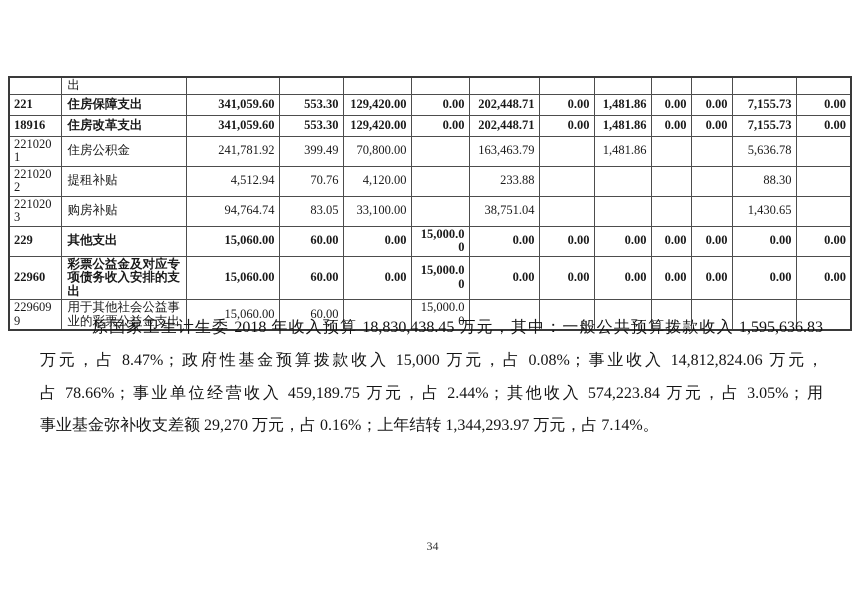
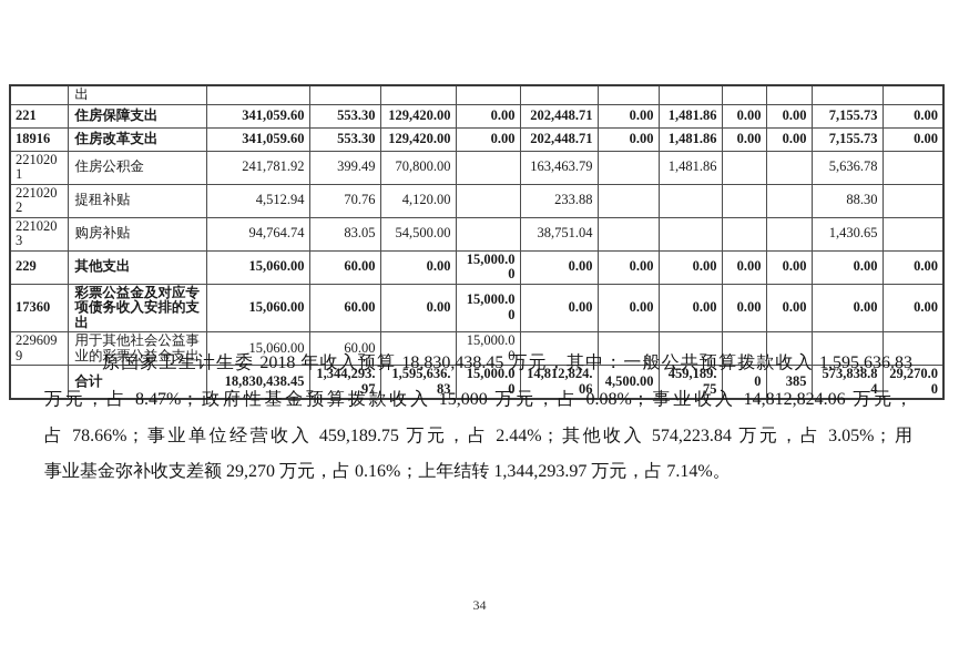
  	出
  221	住房保障支出	341,059.60	553.30	129,420.00	0.00	202,448.71	0.00	1,481.86	0.00	0.00	7,155.73	0.00
  18916	住房改革支出	341,059.60	553.30	129,420.00	0.00	202,448.71	0.00	1,481.86	0.00	0.00	7,155.73	0.00
  2210201	住房公积金	241,781.92	399.49	70,800.00		163,463.79		1,481.86			5,636.78
  2210202	提租补贴	4,512.94	70.76	4,120.00		233.88					88.30
- 2210203	购房补贴	94,764.74	83.05	33,100.00		38,751.04					1,430.65
+ 2210203	购房补贴	94,764.74	83.05	54,500.00		38,751.04					1,430.65
  229	其他支出	15,060.00	60.00	0.00	15,000.00	0.00	0.00	0.00	0.00	0.00	0.00	0.00
- 22960	彩票公益金及对应专项债务收入安排的支出	15,060.00	60.00	0.00	15,000.00	0.00	0.00	0.00	0.00	0.00	0.00	0.00
+ 17360	彩票公益金及对应专项债务收入安排的支出	15,060.00	60.00	0.00	15,000.00	0.00	0.00	0.00	0.00	0.00	0.00	0.00
  2296099	用于其他社会公益事业的彩票公益金支出	15,060.00	60.00		15,000.00
+ 	合计	18,830,438.45	1,344,293.97	1,595,636.83	15,000.00	14,812,824.06	4,500.00	459,189.75	0	385	573,838.84	29,270.00
  原国家卫生计生委 2018 年收入预算 18,830,438.45 万元，其中：一般公共预算拨款收入 1,595,636.83
  万元，占 8.47%；政府性基金预算拨款收入 15,000 万元，占 0.08%；事业收入 14,812,824.06 万元，
  占 78.66%；事业单位经营收入 459,189.75 万元，占 2.44%；其他收入 574,223.84 万元，占 3.05%；用
  事业基金弥补收支差额 29,270 万元，占 0.16%；上年结转 1,344,293.97 万元，占 7.14%。
  34
